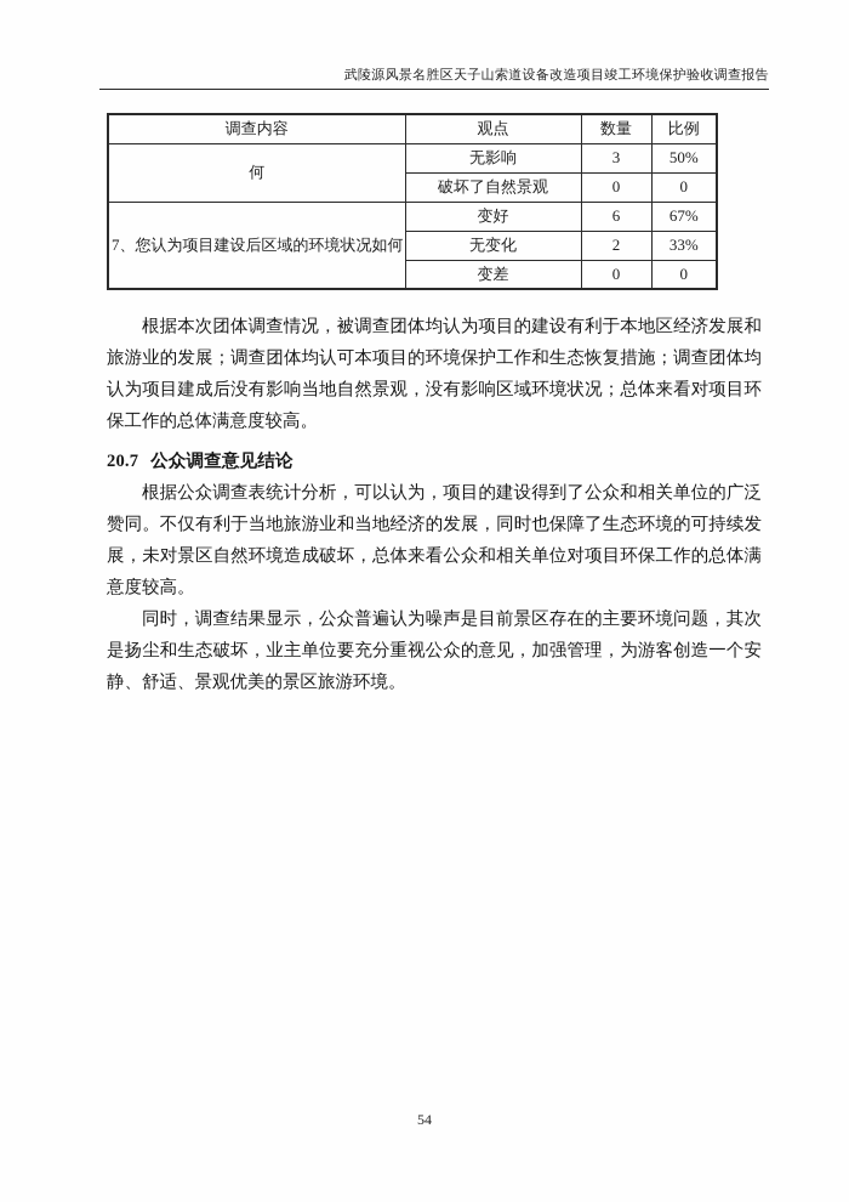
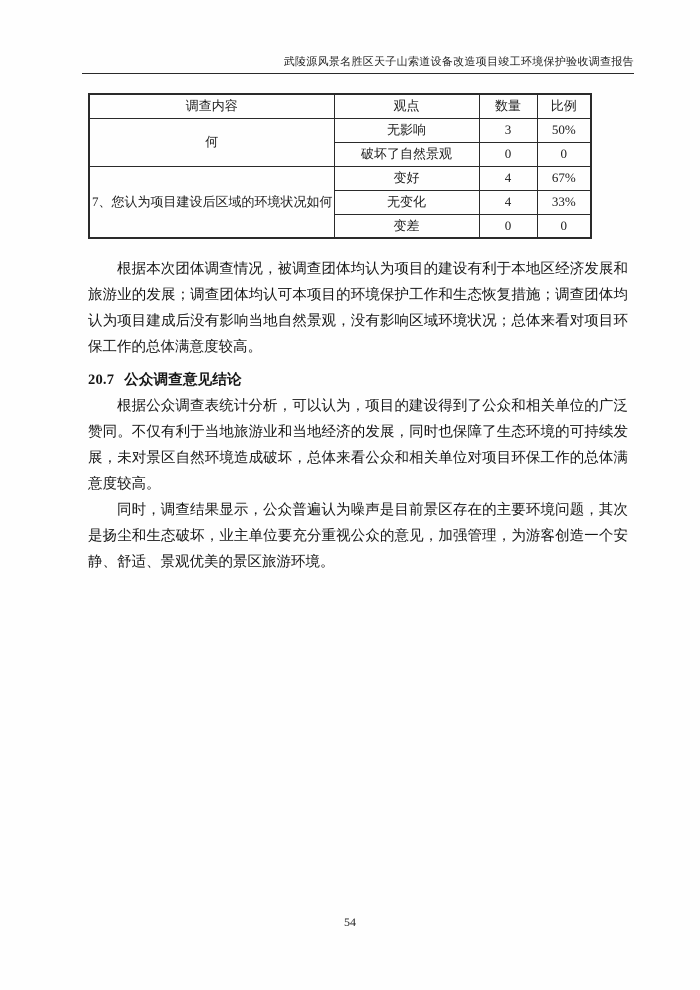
  武陵源风景名胜区天子山索道设备改造项目竣工环境保护验收调查报告
  调查内容	观点	数量	比例
  何	无影响	3	50%
  破坏了自然景观	0	0
- 7、您认为项目建设后区域的环境状况如何	变好	6	67%
+ 7、您认为项目建设后区域的环境状况如何	变好	4	67%
- 无变化	2	33%
+ 无变化	4	33%
  变差	0	0
  根据本次团体调查情况，被调查团体均认为项目的建设有利于本地区经济发展和旅游业的发展；调查团体均认可本项目的环境保护工作和生态恢复措施；调查团体均认为项目建成后没有影响当地自然景观，没有影响区域环境状况；总体来看对项目环保工作的总体满意度较高。
  20.7 公众调查意见结论
  根据公众调查表统计分析，可以认为，项目的建设得到了公众和相关单位的广泛赞同。不仅有利于当地旅游业和当地经济的发展，同时也保障了生态环境的可持续发展，未对景区自然环境造成破坏，总体来看公众和相关单位对项目环保工作的总体满意度较高。
  同时，调查结果显示，公众普遍认为噪声是目前景区存在的主要环境问题，其次是扬尘和生态破坏，业主单位要充分重视公众的意见，加强管理，为游客创造一个安静、舒适、景观优美的景区旅游环境。
  54
